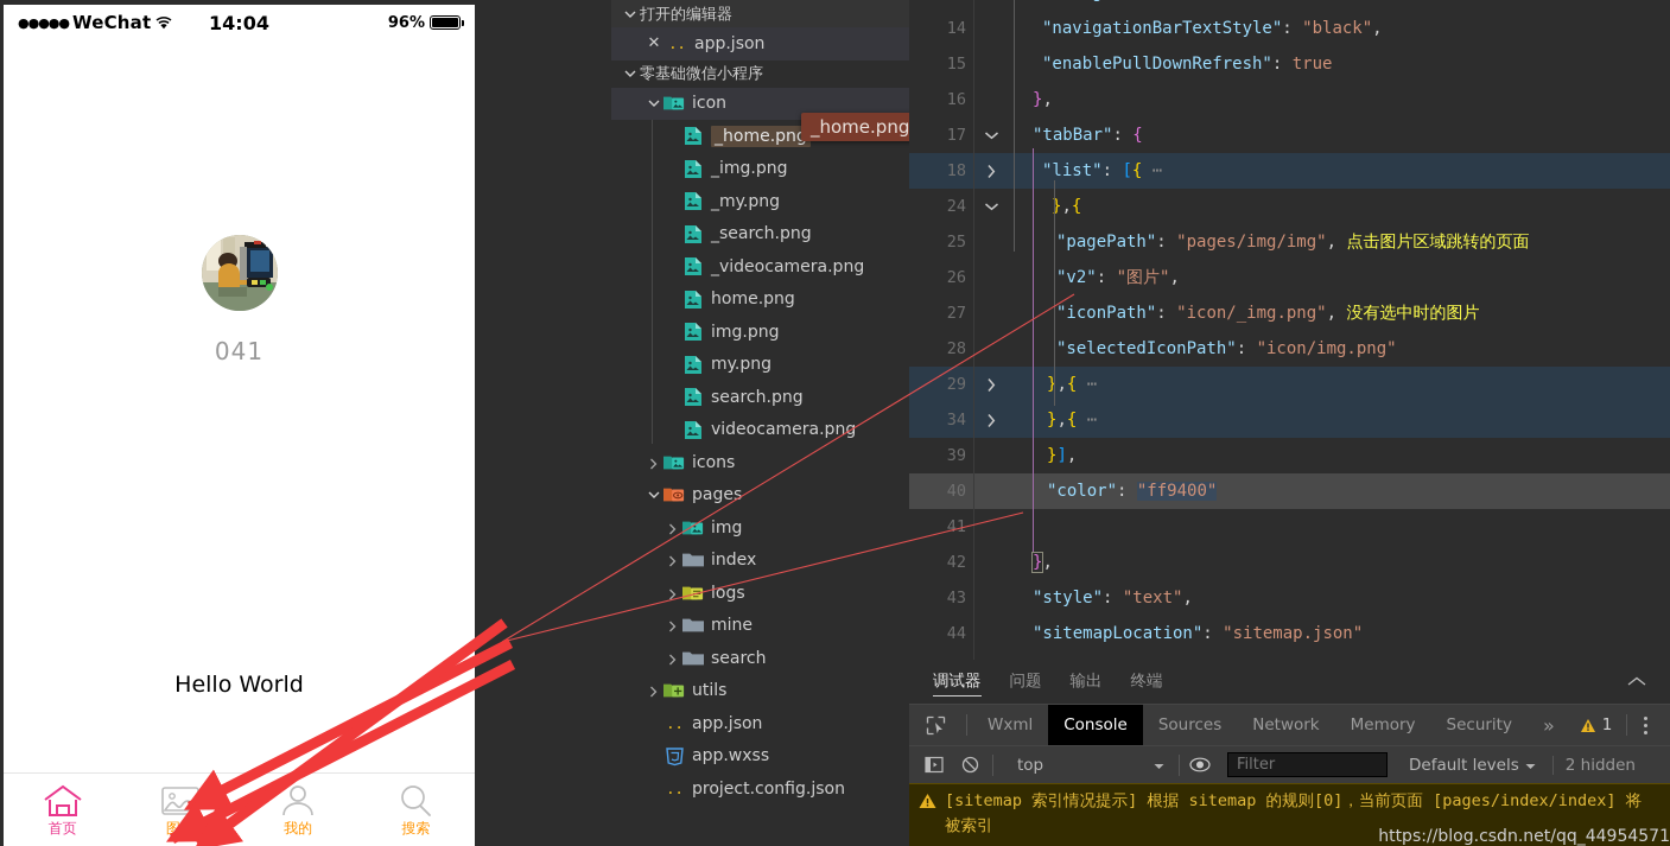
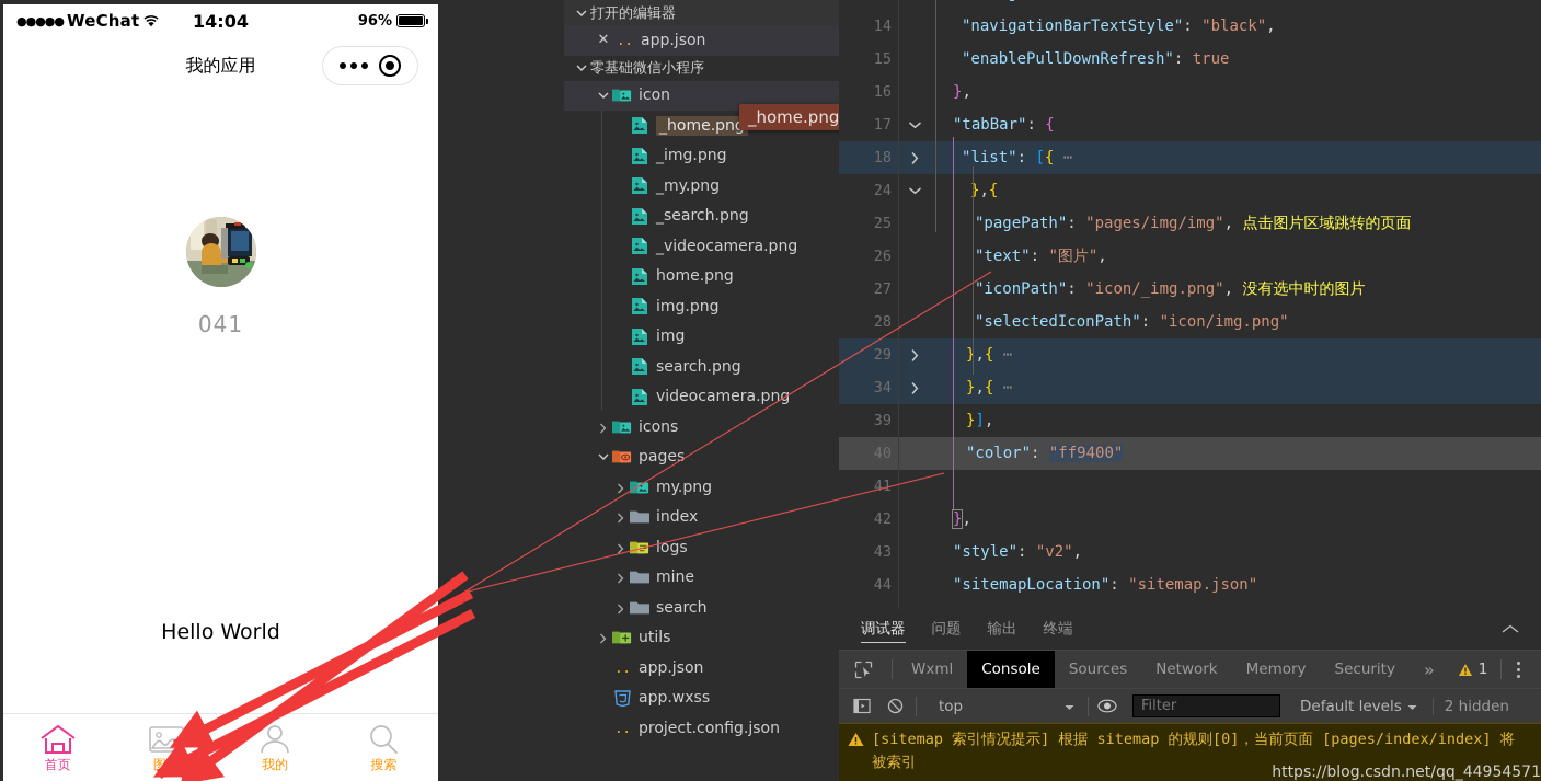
  ●●●●●
  WeChat
  14:04
  96%
+ 我的应用
  041
  Hello World
  首页
  我的
  搜索
  打开的编辑器
  ✕
  app.json
  零基础微信小程序
  icon
  _home.pn
  _img.png
  _my.png
  _search.png
  _videocamera.png
  home.png
  img.png
- my.png
+ img
  search.png
  videocamera.pn
  icons
  pages
- img
+ my.png
  index
  logs
  mine
  search
  utils
  app.json
  app.wxss
  project.config.json
  _home.png
  14
  "navigationBarTextStyle": "black",
  15
  "enablePullDownRefresh": true
  16
  },
  17
  "tabBar": {
  18
  "list": [{ ⋯
  24
  },{
  25
  "pagePath": "pages/img/img", 点击图片区域跳转的页面
  26
- "v2": "图片",
+ "text": "图片",
  27
  "iconPath": "icon/_img.png", 没有选中时的图片
  28
  "selectedIconPath": "icon/img.png"
  29
  },{ ⋯
  34
  },{ ⋯
  39
  }],
  40
  "color": "ff9400"
  41
  42
  },
  43
- "style": "text",
+ "style": "v2",
  44
  "sitemapLocation": "sitemap.json"
  调试器
  问题
  输出
  终端
  Wxml
  Console
  Sources
  Network
  Memory
  Security
  »
  1
  top
  Filter
  Default levels
  2 hidden
  [sitemap 索引情况提示] 根据 sitemap 的规则[0]，当前页面 [pages/index/index] 将
  被索引
  https://blog.csdn.net/qq_44954571
